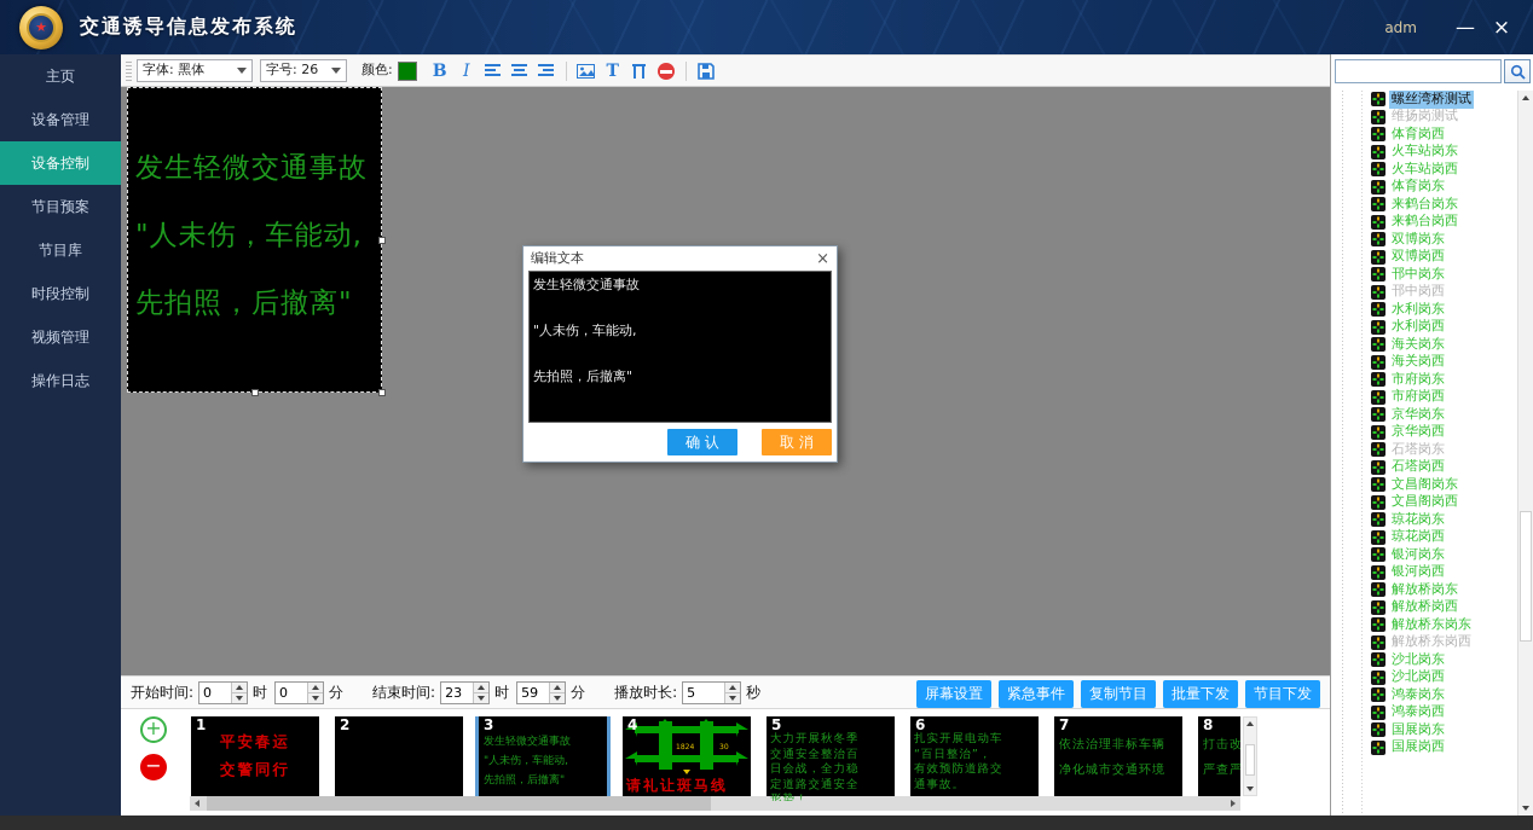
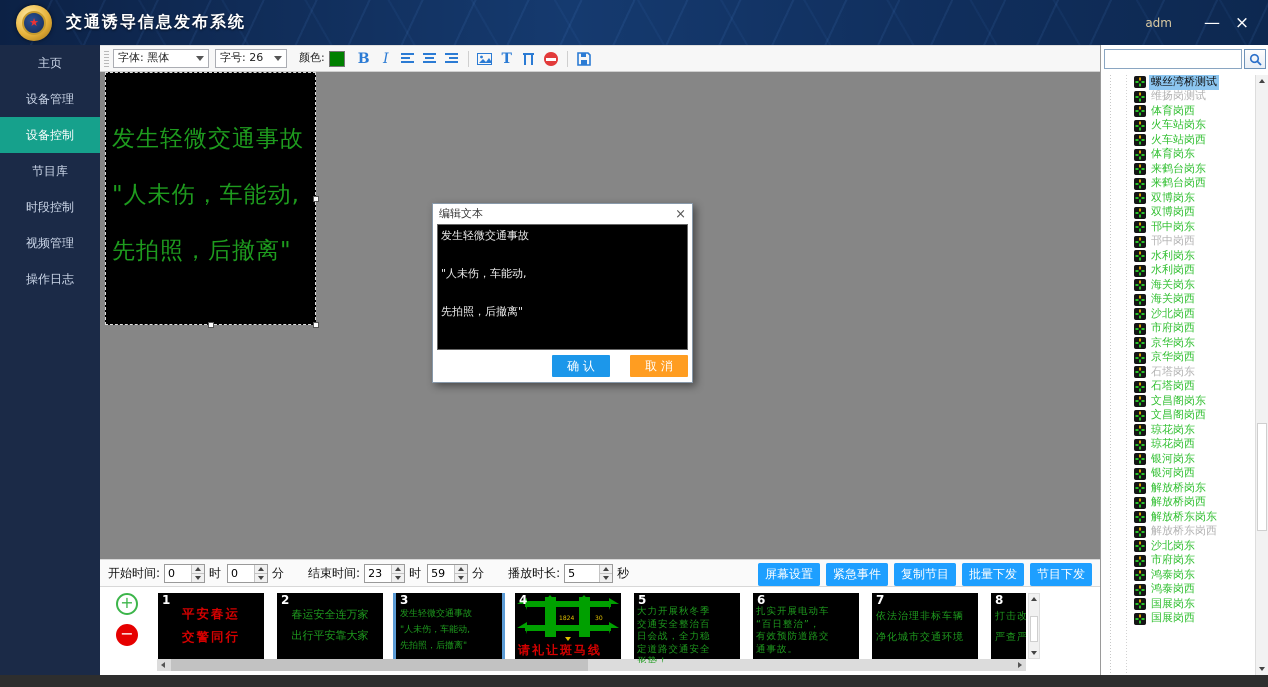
  ★
  交通诱导信息发布系统
  adm
  —
  ×
  主页
  设备管理
  设备控制
- 节目预案
  节目库
  时段控制
  视频管理
  操作日志
  字体: 黑体
  字号: 26
  颜色:
  B
  I
  T
  发生轻微交通事故
  "人未伤，车能动,
  先拍照，后撤离"
  开始时间:
  0
  时
  0
  分
  结束时间:
  23
  时
  59
  分
  播放时长:
  5
  秒
  屏幕设置
  紧急事件
  复制节目
  批量下发
  节目下发
  1
  平安春运
  交警同行
  2
+ 春运安全连万家
+ 出行平安靠大家
  3
  发生轻微交通事故
  "人未伤，车能动,
  先拍照，后撤离"
  4
  请礼让斑马线
  5
  大力开展秋冬季
  交通安全整治百
  日会战，全力稳
  定道路交通安全
  形势！
  6
  扎实开展电动车
  “百日整治”，
  有效预防道路交
  通事故。
  7
  依法治理非标车辆
  净化城市交通环境
  8
  螺丝湾桥测试
  维扬岗测试
  体育岗西
  火车站岗东
  火车站岗西
  体育岗东
  来鹤台岗东
  来鹤台岗西
  双博岗东
  双博岗西
  邗中岗东
  邗中岗西
  水利岗东
  水利岗西
  海关岗东
  海关岗西
- 市府岗东
+ 沙北岗西
  市府岗西
  京华岗东
  京华岗西
  石塔岗东
  石塔岗西
  文昌阁岗东
  文昌阁岗西
  琼花岗东
  琼花岗西
  银河岗东
  银河岗西
  解放桥岗东
  解放桥岗西
  解放桥东岗东
  解放桥东岗西
  沙北岗东
- 沙北岗西
+ 市府岗东
  鸿泰岗东
  鸿泰岗西
  国展岗东
  国展岗西
  编辑文本
  ×
  发生轻微交通事故
  "人未伤，车能动,
  先拍照，后撤离"
  确 认
  取 消
